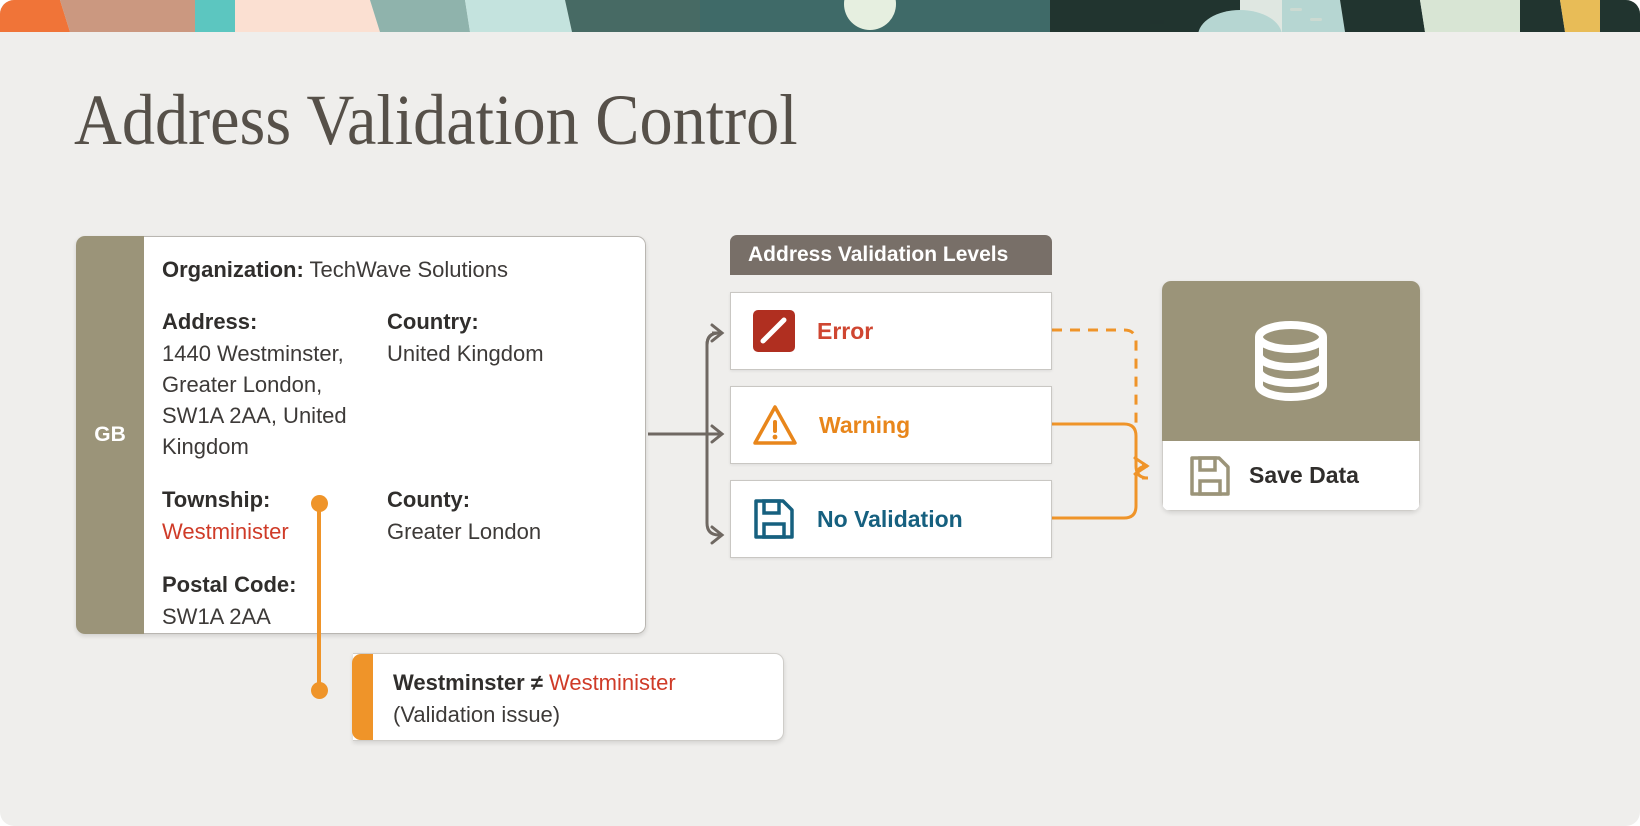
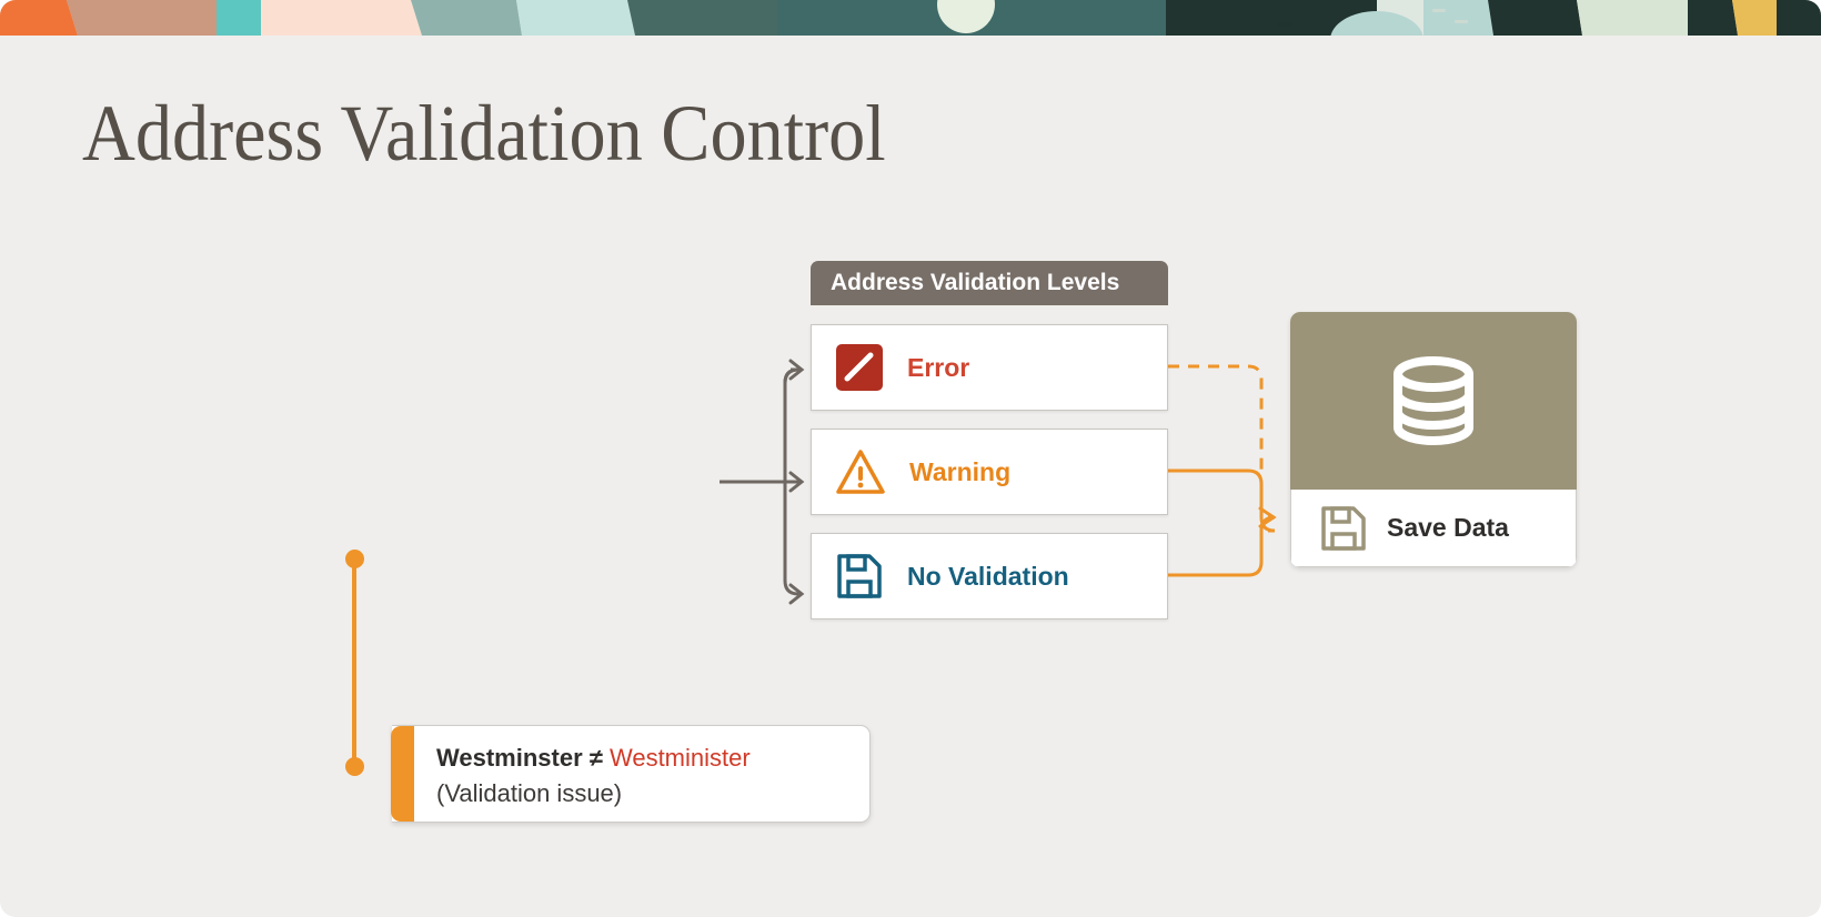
  Address Validation Control
- GB
- Organization: TechWave Solutions
- Address:
- 1440 Westminster, Greater London, SW1A 2AA, United Kingdom
- Country:
- United Kingdom
- Township:
- Westminister
- County:
- Greater London
- Postal Code:
- SW1A 2AA
  Westminster ≠ Westminister
  (Validation issue)
  Address Validation Levels
  Error
  Warning
  No Validation
  Save Data
